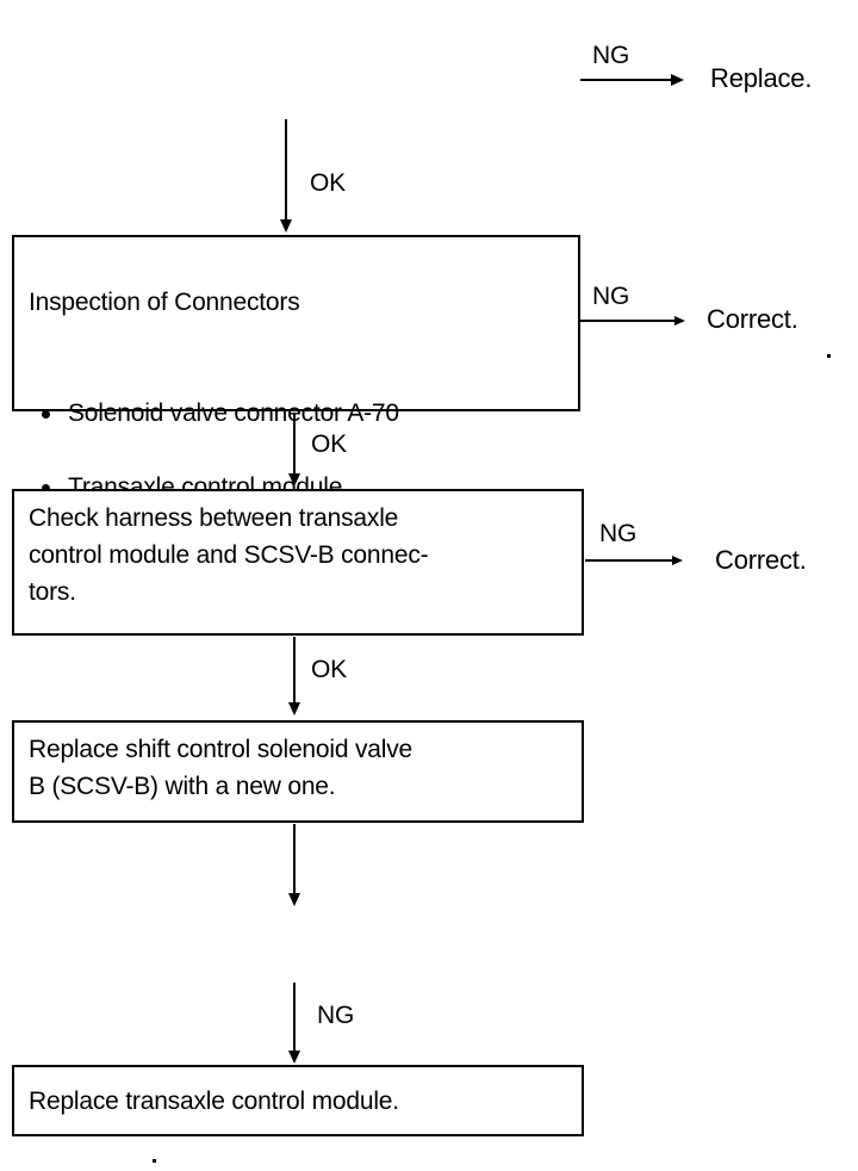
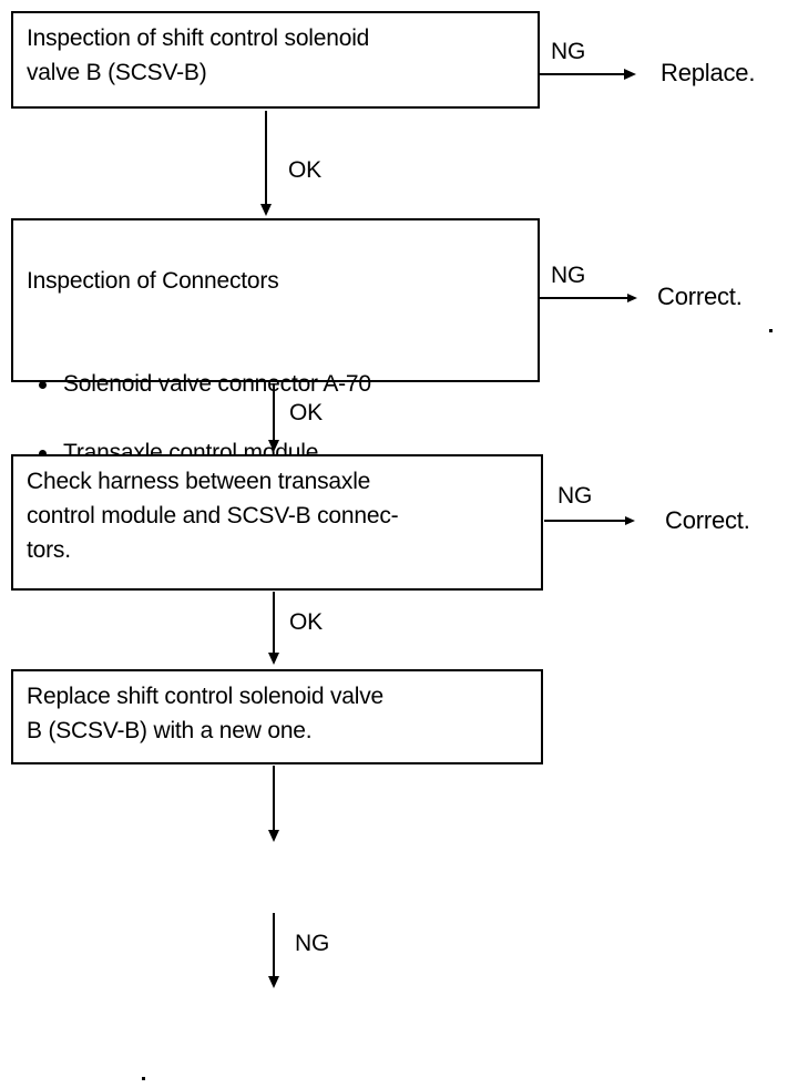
+ Inspection of shift control solenoid
+ valve B (SCSV-B)
  NG
  Replace.
  OK
  Inspection of Connectors
  Solenoid valve connctor A-70
  Transaxle control module
  NG
  Correct.
  OK
  Check harness between transaxle
  control module and SCSV-B connec-
  tors.
  NG
  Correct.
  OK
  Replace shift control solenoid valve
  B (SCSV-B) with a new one.
  NG
- Replace transaxle control module.
